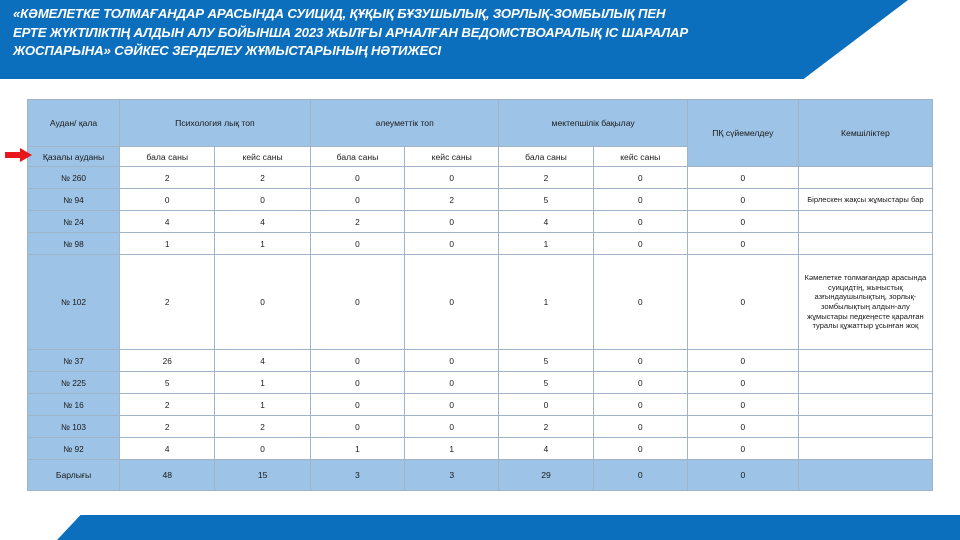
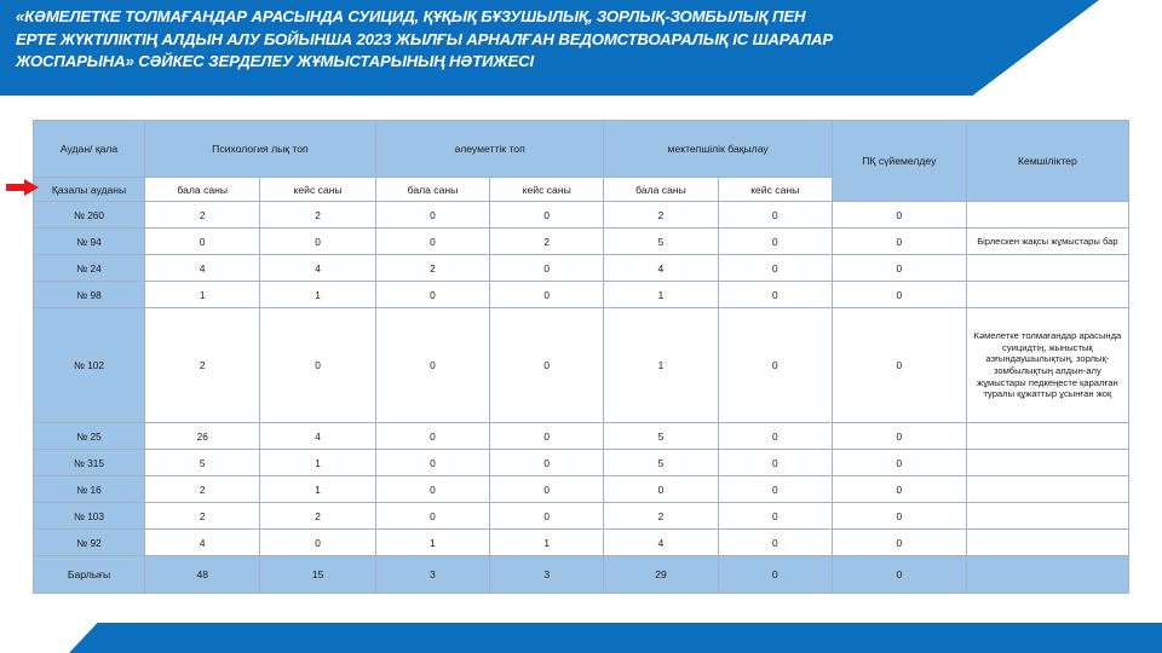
  «КӘМЕЛЕТКЕ ТОЛМАҒАНДАР АРАСЫНДА СУИЦИД, ҚҰҚЫҚ БҰЗУШЫЛЫҚ, ЗОРЛЫҚ-ЗОМБЫЛЫҚ ПЕН
  ЕРТЕ ЖҮКТІЛІКТІҢ АЛДЫН АЛУ БОЙЫНША 2023 ЖЫЛҒЫ АРНАЛҒАН ВЕДОМСТВОАРАЛЫҚ ІС ШАРАЛАР
  ЖОСПАРЫНА» СӘЙКЕС ЗЕРДЕЛЕУ ЖҰМЫСТАРЫНЫҢ НӘТИЖЕСІ
  Аудан/ қала	Психология лық топ	әлеуметтік топ	мектепшілік бақылау	ПҚ сүйемелдеу	Кемшіліктер
  Қазалы ауданы	бала саны	кейс саны	бала саны	кейс саны	бала саны	кейс саны
  № 260	2	2	0	0	2	0	0
  № 94	0	0	0	2	5	0	0	Бірлескен жақсы жұмыстары бар
  № 24	4	4	2	0	4	0	0
  № 98	1	1	0	0	1	0	0
  № 102	2	0	0	0	1	0	0	Кәмелетке толмағандар арасында суицидтің, жыныстық азғындаушылықтың, зорлық-зомбылықтың алдын-алу жұмыстары педкеңесте қаралған туралы құжаттыр ұсынған жоқ
- № 37	26	4	0	0	5	0	0
+ № 25	26	4	0	0	5	0	0
- № 225	5	1	0	0	5	0	0
+ № 315	5	1	0	0	5	0	0
  № 16	2	1	0	0	0	0	0
  № 103	2	2	0	0	2	0	0
  № 92	4	0	1	1	4	0	0
  Барлығы	48	15	3	3	29	0	0
